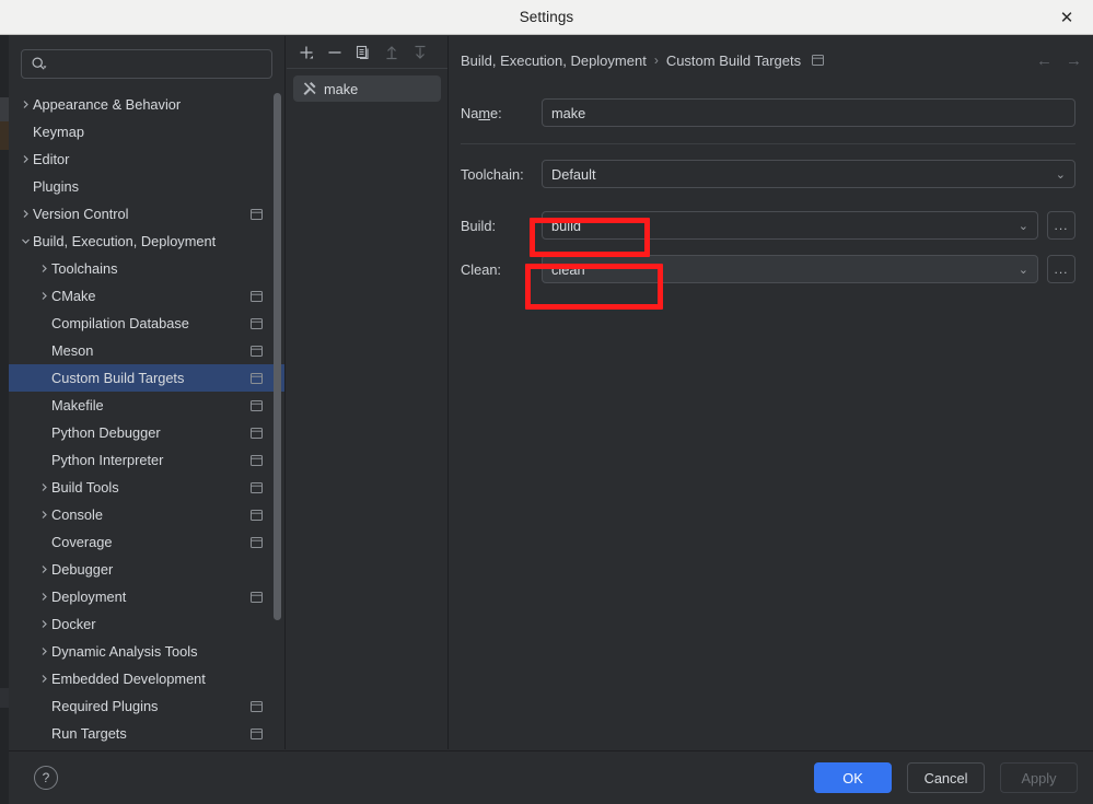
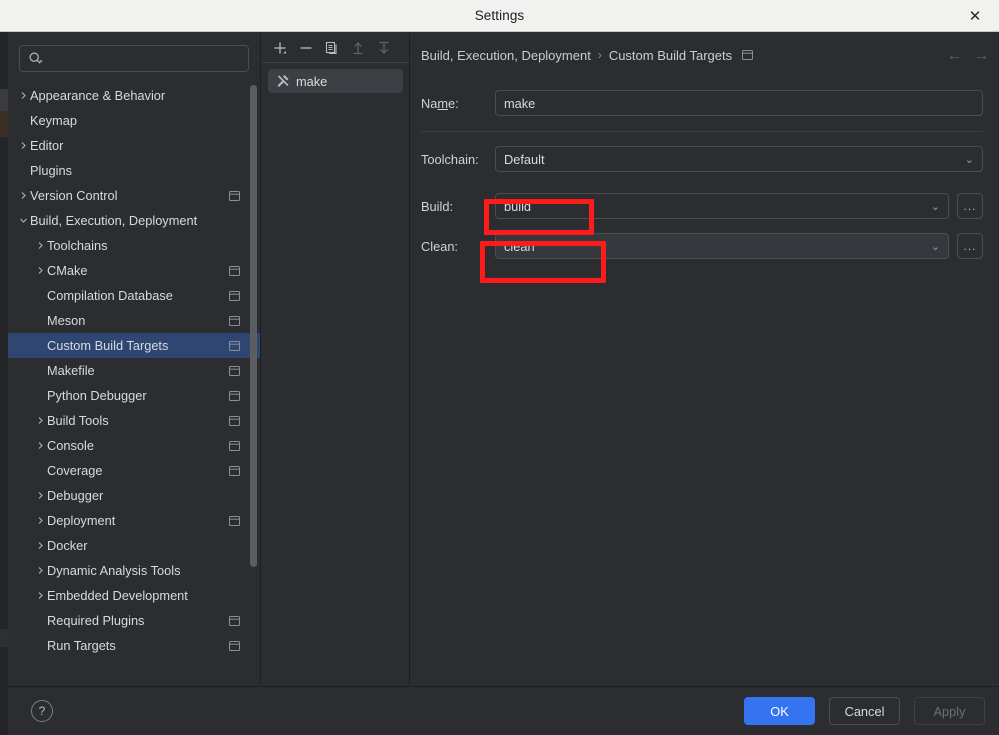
  Settings
  ✕
  Appearance & Behavior
  Keymap
  Editor
  Plugins
  Version Control
  Build, Execution, Deployment
  Toolchains
  CMake
  Compilation Database
  Meson
  Custom Build Targets
  Makefile
  Python Debugger
- Python Interpreter
  Build Tools
  Console
  Coverage
  Debugger
  Deployment
  Docker
  Dynamic Analysis Tools
  Embedded Development
  Required Plugins
  Run Targets
  make
  Build, Execution, Deployment
  ›
  Custom Build Targets
  ←
  →
  Name:
  make
  Toolchain:
  Default
  ⌄
  Build:
  build
  ⌄
  ...
  Clean:
  clean
  ⌄
  ...
  ?
  OK
  Cancel
  Apply
